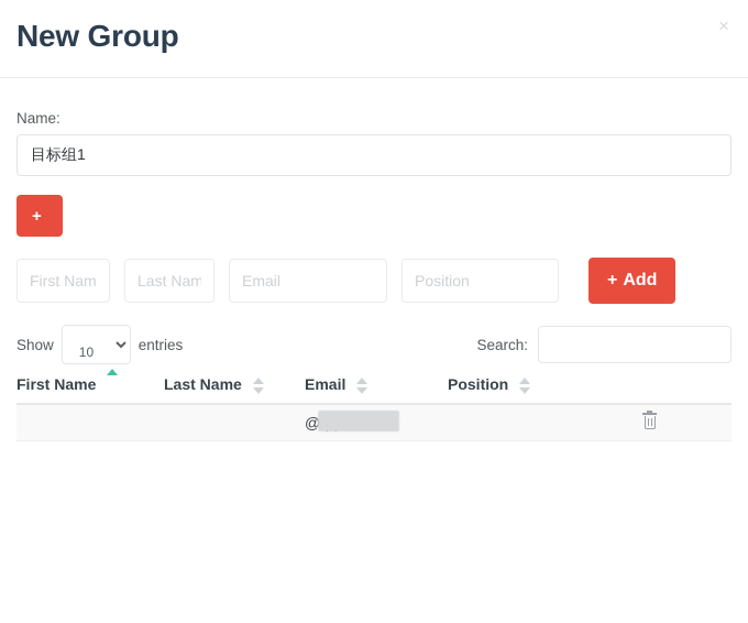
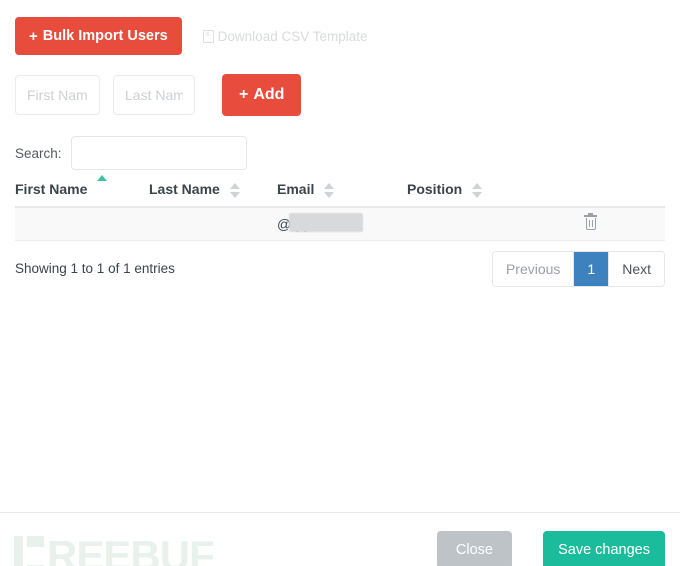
- New Group
- ×
- Name:
- 目标组1
  +
+ Bulk Import Users
+ Download CSV Template
  First Nam
  Last Nam
- Email
- Position
  +
  Add
- Show
- 10
- entries
  Search:
  First Name	Last Name	Email	Position
+ Showing 1 to 1 of 1 entries
+ Previous
+ 1
+ Next
+ Close
+ Save changes
